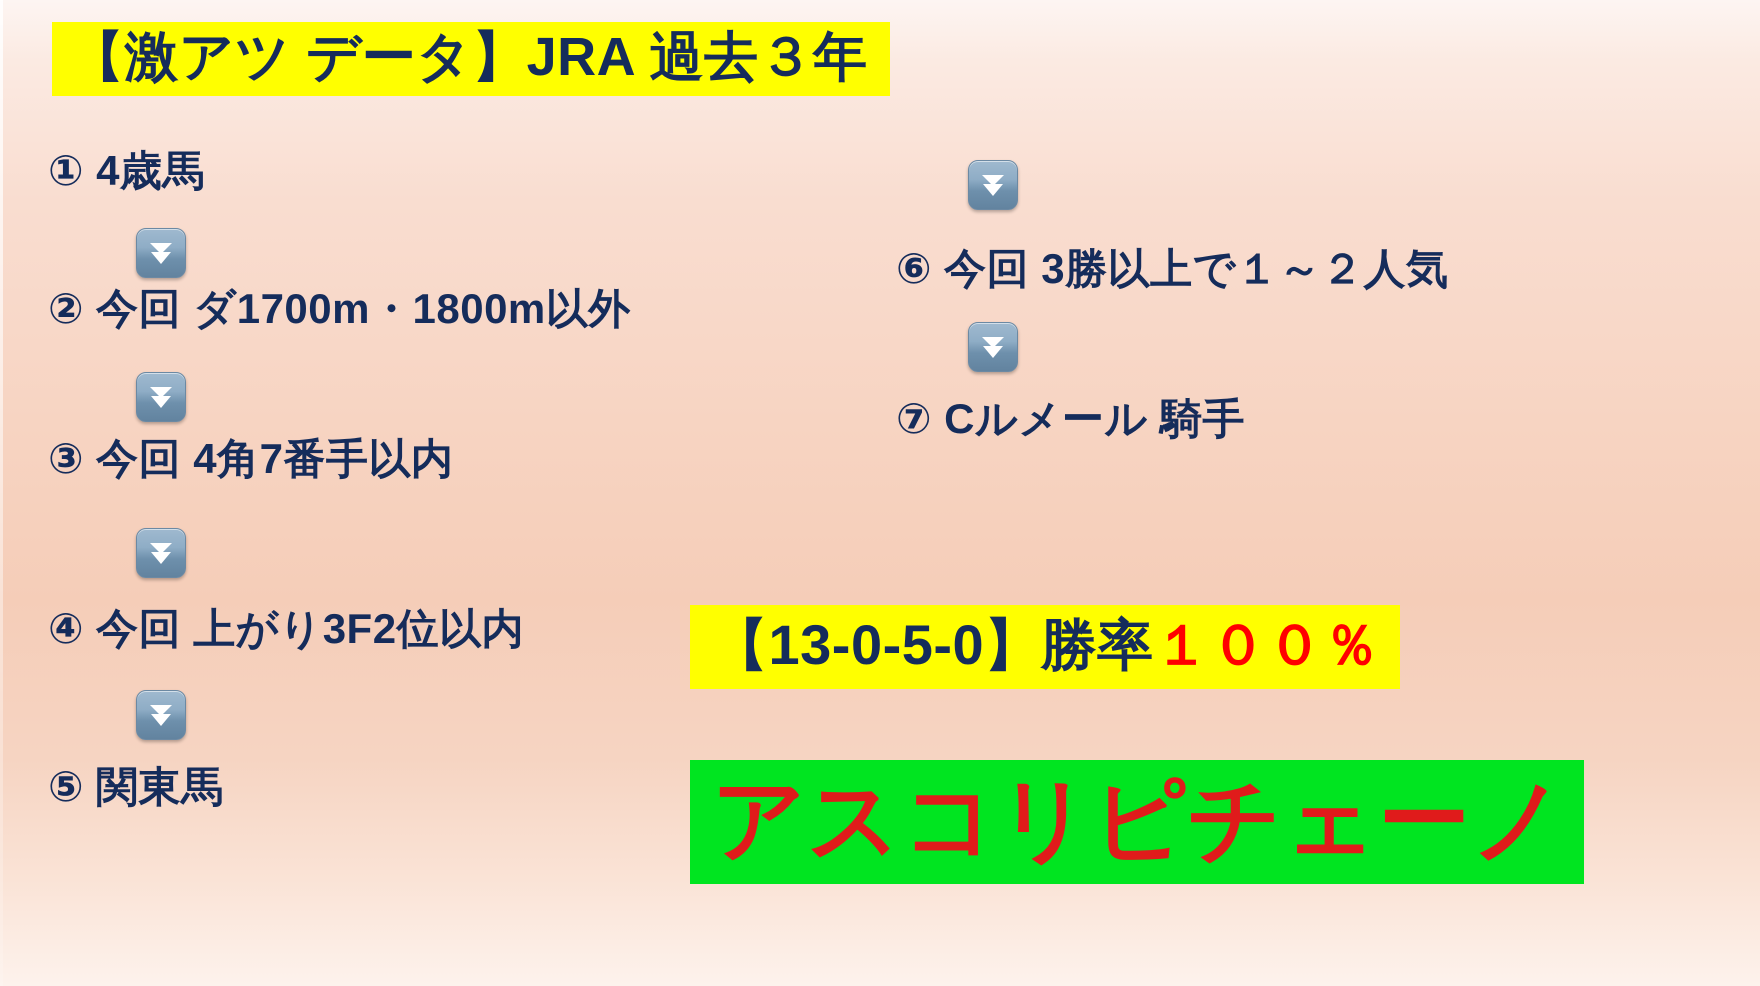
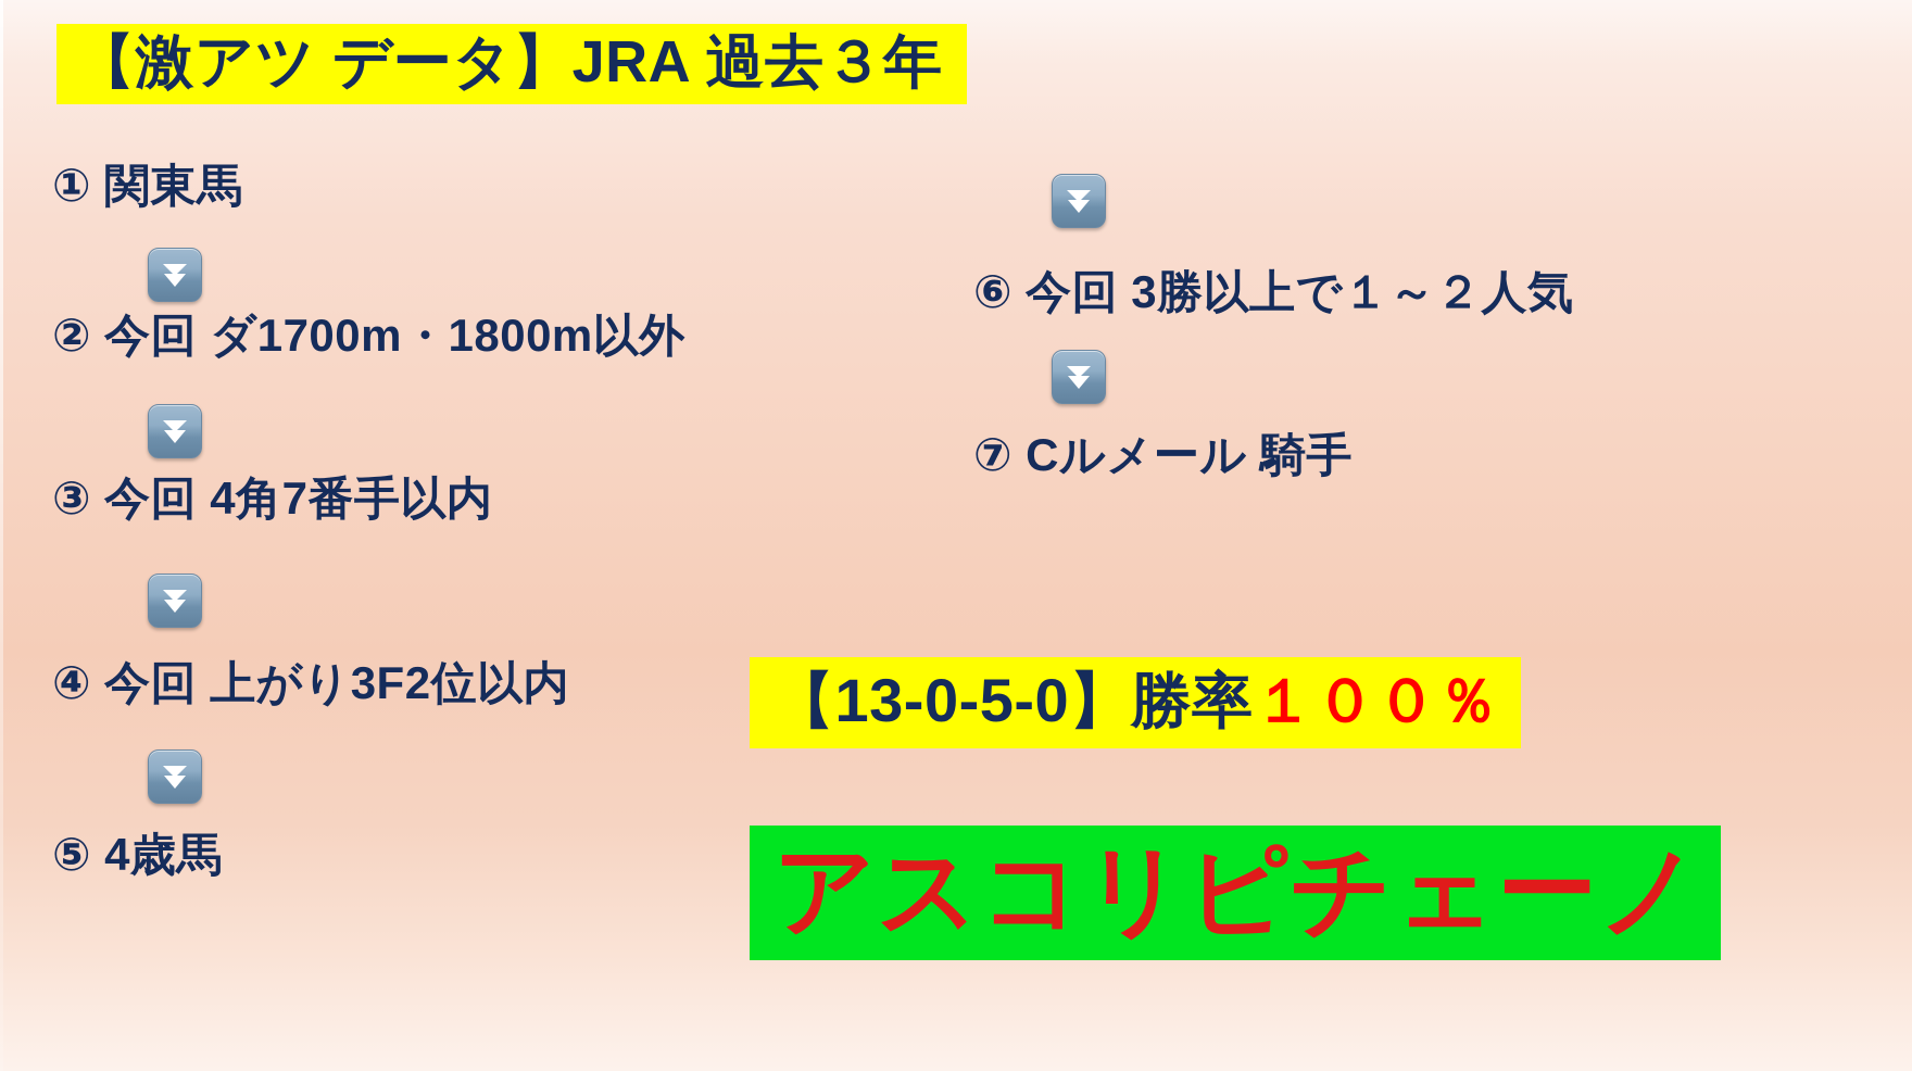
  【激アツ データ】JRA 過去３年
- ① 4歳馬
+ ① 関東馬
  ② 今回 ダ1700m・1800m以外
  ③ 今回 4角7番手以内
  ④ 今回 上がり3F2位以内
- ⑤ 関東馬
+ ⑤ 4歳馬
  ⑥ 今回 3勝以上で１～２人気
  ⑦ Cルメール 騎手
  【13-0-5-0】勝率１００％
  アスコリピチェーノ
